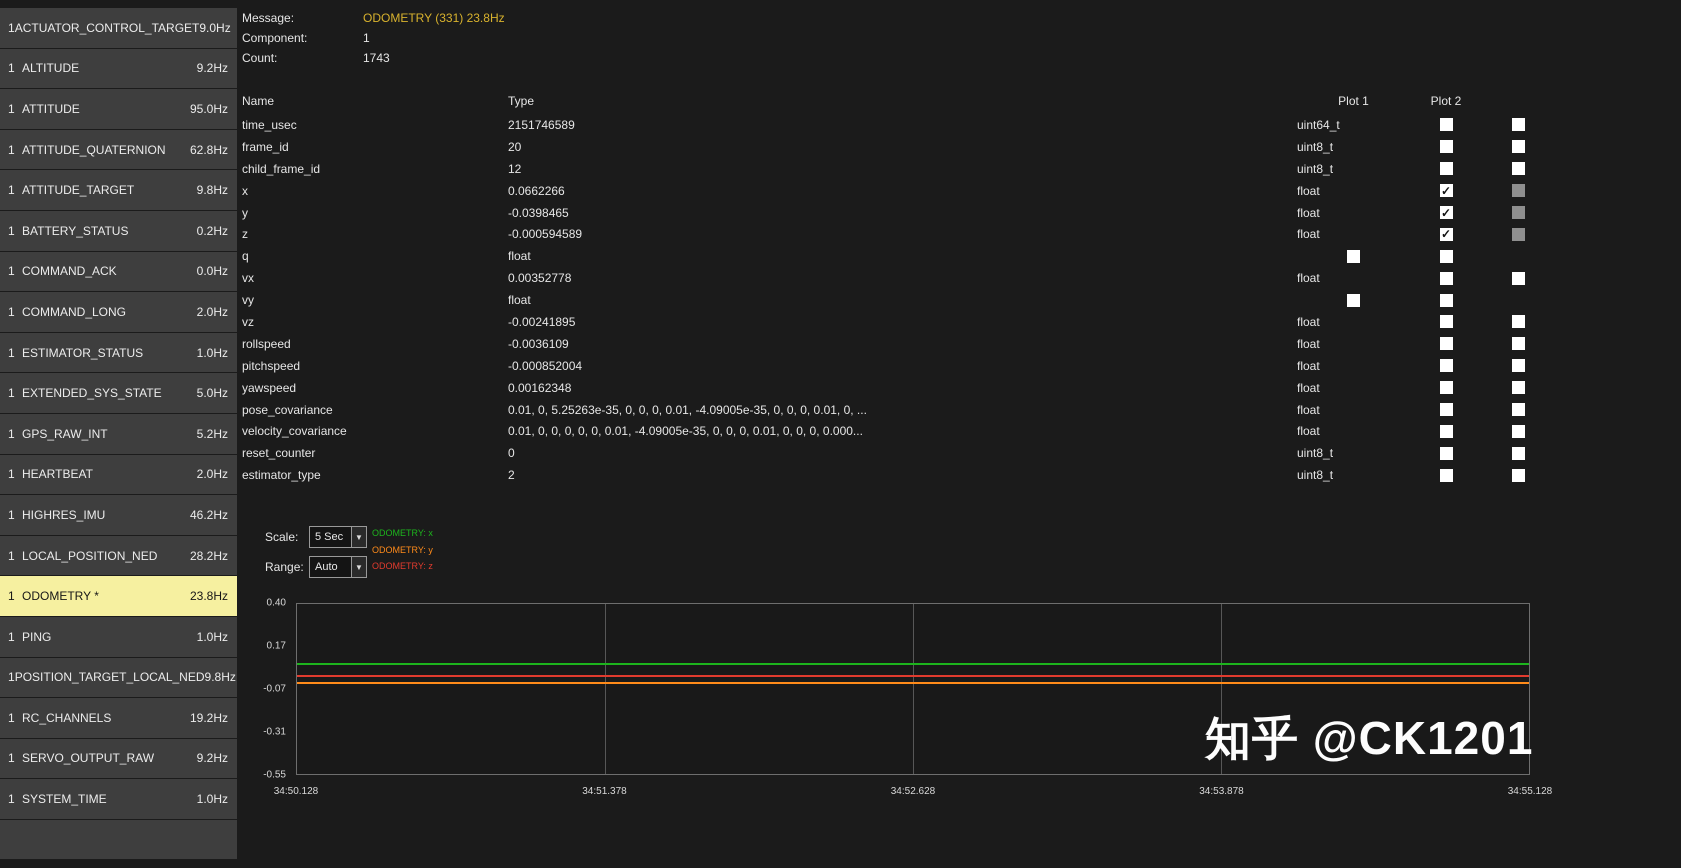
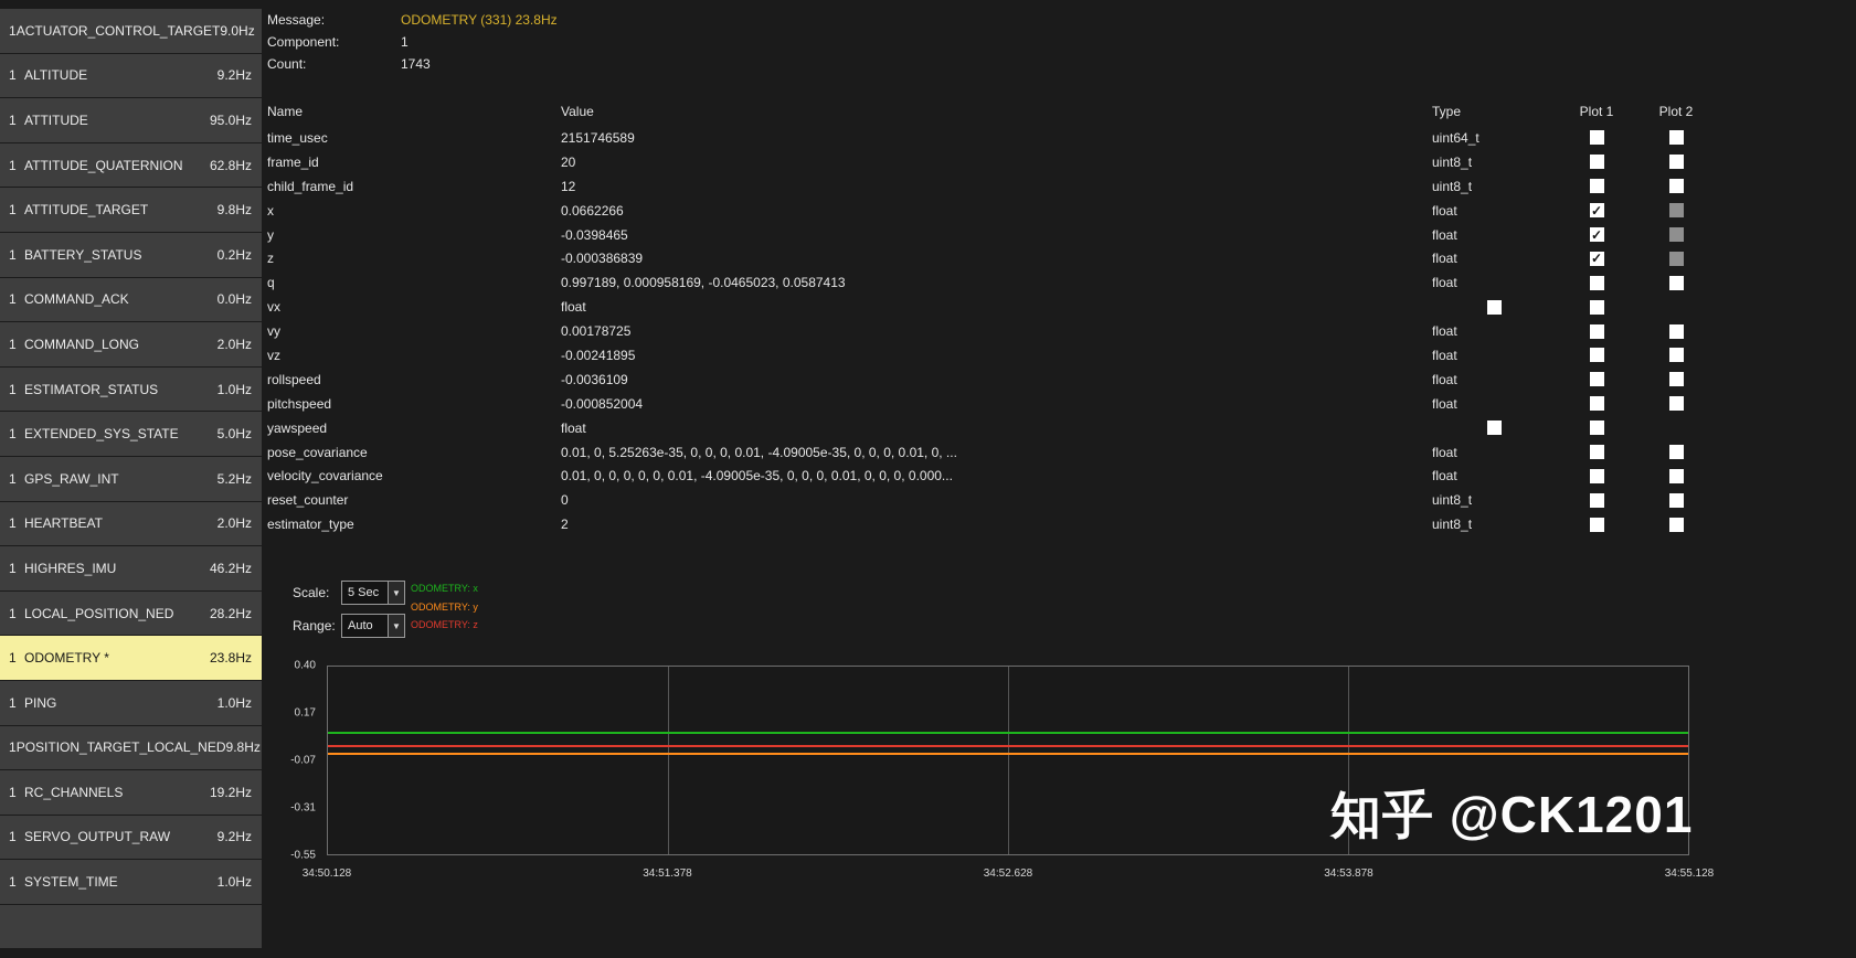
  1
  ACTUATOR_CONTROL_TARGET
  9.0Hz
  1
  ALTITUDE
  9.2Hz
  1
  ATTITUDE
  95.0Hz
  1
  ATTITUDE_QUATERNION
  62.8Hz
  1
  ATTITUDE_TARGET
  9.8Hz
  1
  BATTERY_STATUS
  0.2Hz
  1
  COMMAND_ACK
  0.0Hz
  1
  COMMAND_LONG
  2.0Hz
  1
  ESTIMATOR_STATUS
  1.0Hz
  1
  EXTENDED_SYS_STATE
  5.0Hz
  1
  GPS_RAW_INT
  5.2Hz
  1
  HEARTBEAT
  2.0Hz
  1
  HIGHRES_IMU
  46.2Hz
  1
  LOCAL_POSITION_NED
  28.2Hz
  1
  ODOMETRY *
  23.8Hz
  1
  PING
  1.0Hz
  1
  POSITION_TARGET_LOCAL_NED
  9.8Hz
  1
  RC_CHANNELS
  19.2Hz
  1
  SERVO_OUTPUT_RAW
  9.2Hz
  1
  SYSTEM_TIME
  1.0Hz
  Message:
  ODOMETRY (331) 23.8Hz
  Component:
  1
  Count:
  1743
  Name
+ Value
  Type
  Plot 1
  Plot 2
  time_usec
  2151746589
  uint64_t
  frame_id
  20
  uint8_t
  child_frame_id
  12
  uint8_t
  x
  0.0662266
  float
  ✓
  y
  -0.0398465
  float
  ✓
  z
- -0.000594589
+ -0.000386839
  float
  ✓
  q
+ 0.997189, 0.000958169, -0.0465023, 0.0587413
  float
  vx
- 0.00352778
  float
  vy
+ 0.00178725
  float
  vz
  -0.00241895
  float
  rollspeed
  -0.0036109
  float
  pitchspeed
  -0.000852004
  float
  yawspeed
- 0.00162348
  float
  pose_covariance
  0.01, 0, 5.25263e-35, 0, 0, 0, 0.01, -4.09005e-35, 0, 0, 0, 0.01, 0, ...
  float
  velocity_covariance
  0.01, 0, 0, 0, 0, 0, 0.01, -4.09005e-35, 0, 0, 0, 0.01, 0, 0, 0, 0.000...
  float
  reset_counter
  0
  uint8_t
  estimator_type
  2
  uint8_t
  Scale:
  5 Sec
  ▼
  Range:
  Auto
  ▼
  ODOMETRY: x
  ODOMETRY: y
  ODOMETRY: z
  0.40
  0.17
  -0.07
  -0.31
  -0.55
  34:50.128
  34:51.378
  34:52.628
  34:53.878
  34:55.128
  知乎 @CK1201
